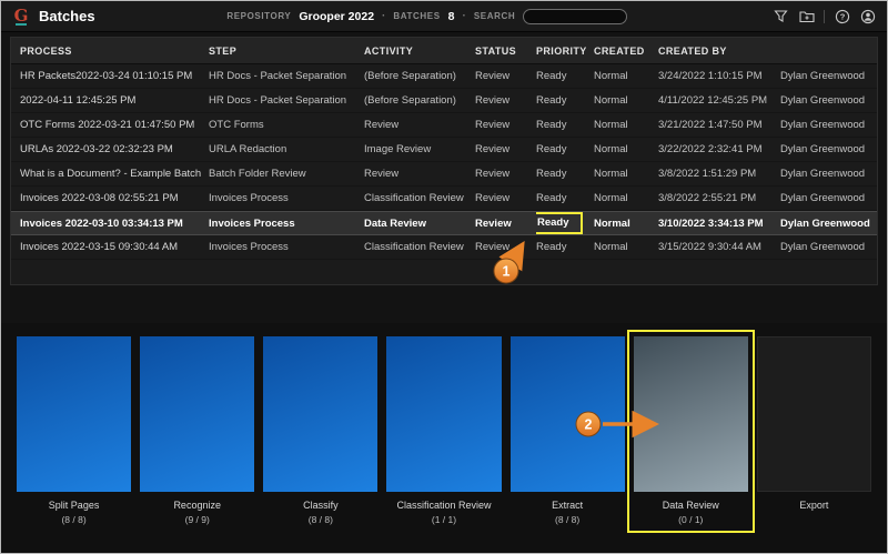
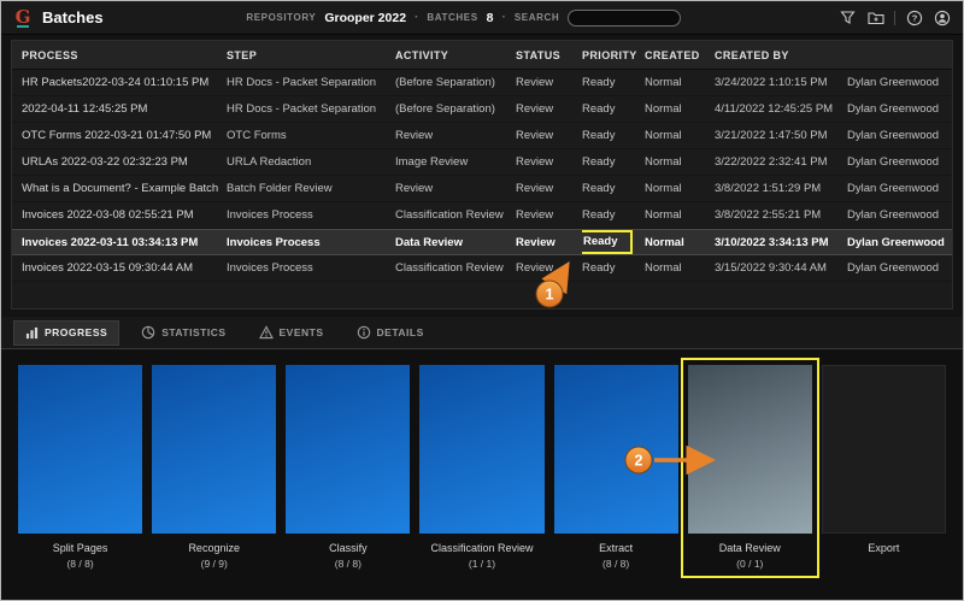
  G
  Batches
  REPOSITORY
  Grooper 2022
  ·
  BATCHES
  8
  ·
  SEARCH
  ?
  PROCESS
  STEP
  ACTIVITY
  STATUS
  PRIORITY
  CREATED
  CREATED BY
  HR Packets2022-03-24 01:10:15 PM
  HR Docs - Packet Separation
  (Before Separation)
  Review
  Ready
  Normal
  3/24/2022 1:10:15 PM
  Dylan Greenwood
  2022-04-11 12:45:25 PM
  HR Docs - Packet Separation
  (Before Separation)
  Review
  Ready
  Normal
  4/11/2022 12:45:25 PM
  Dylan Greenwood
  OTC Forms 2022-03-21 01:47:50 PM
  OTC Forms
  Review
  Review
  Ready
  Normal
  3/21/2022 1:47:50 PM
  Dylan Greenwood
  URLAs 2022-03-22 02:32:23 PM
  URLA Redaction
  Image Review
  Review
  Ready
  Normal
  3/22/2022 2:32:41 PM
  Dylan Greenwood
  What is a Document? - Example Batch
  Batch Folder Review
  Review
  Review
  Ready
  Normal
  3/8/2022 1:51:29 PM
  Dylan Greenwood
  Invoices 2022-03-08 02:55:21 PM
  Invoices Process
  Classification Review
  Review
  Ready
  Normal
  3/8/2022 2:55:21 PM
  Dylan Greenwood
- Invoices 2022-03-10 03:34:13 PM
+ Invoices 2022-03-11 03:34:13 PM
  Invoices Process
  Data Review
  Review
  Ready
  Normal
  3/10/2022 3:34:13 PM
  Dylan Greenwood
  Invoices 2022-03-15 09:30:44 AM
  Invoices Process
  Classification Review
  Review
  Ready
  Normal
  3/15/2022 9:30:44 AM
  Dylan Greenwood
+ PROGRESS
+ STATISTICS
+ EVENTS
+ DETAILS
  Split Pages
  (8 / 8)
  Recognize
  (9 / 9)
  Classify
  (8 / 8)
  Classification Review
  (1 / 1)
  Extract
  (8 / 8)
  Data Review
  (0 / 1)
  Export
  1
  2
